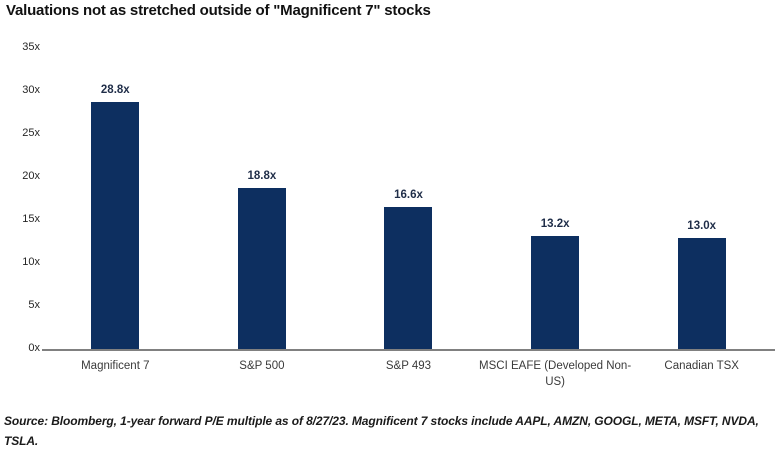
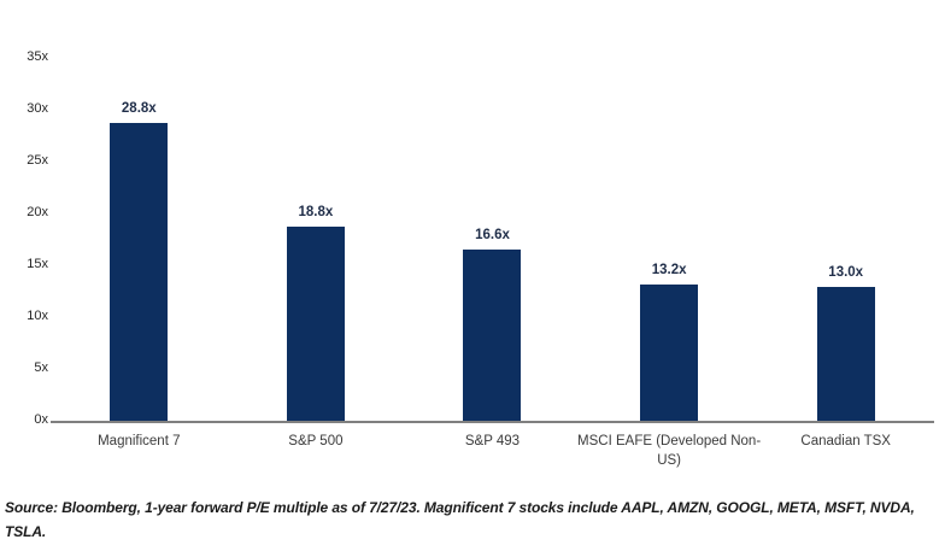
- Valuations not as stretched outside of "Magnificent 7" stocks
  0x
  5x
  10x
  15x
  20x
  25x
  30x
  35x
  28.8x
  18.8x
  16.6x
  13.2x
  13.0x
  Magnificent 7
  S&P 500
  S&P 493
  MSCI EAFE (Developed Non-US)
  Canadian TSX
- Source: Bloomberg, 1-year forward P/E multiple as of 8/27/23. Magnificent 7 stocks include AAPL, AMZN, GOOGL, META, MSFT, NVDA, TSLA.
+ Source: Bloomberg, 1-year forward P/E multiple as of 7/27/23. Magnificent 7 stocks include AAPL, AMZN, GOOGL, META, MSFT, NVDA, TSLA.
